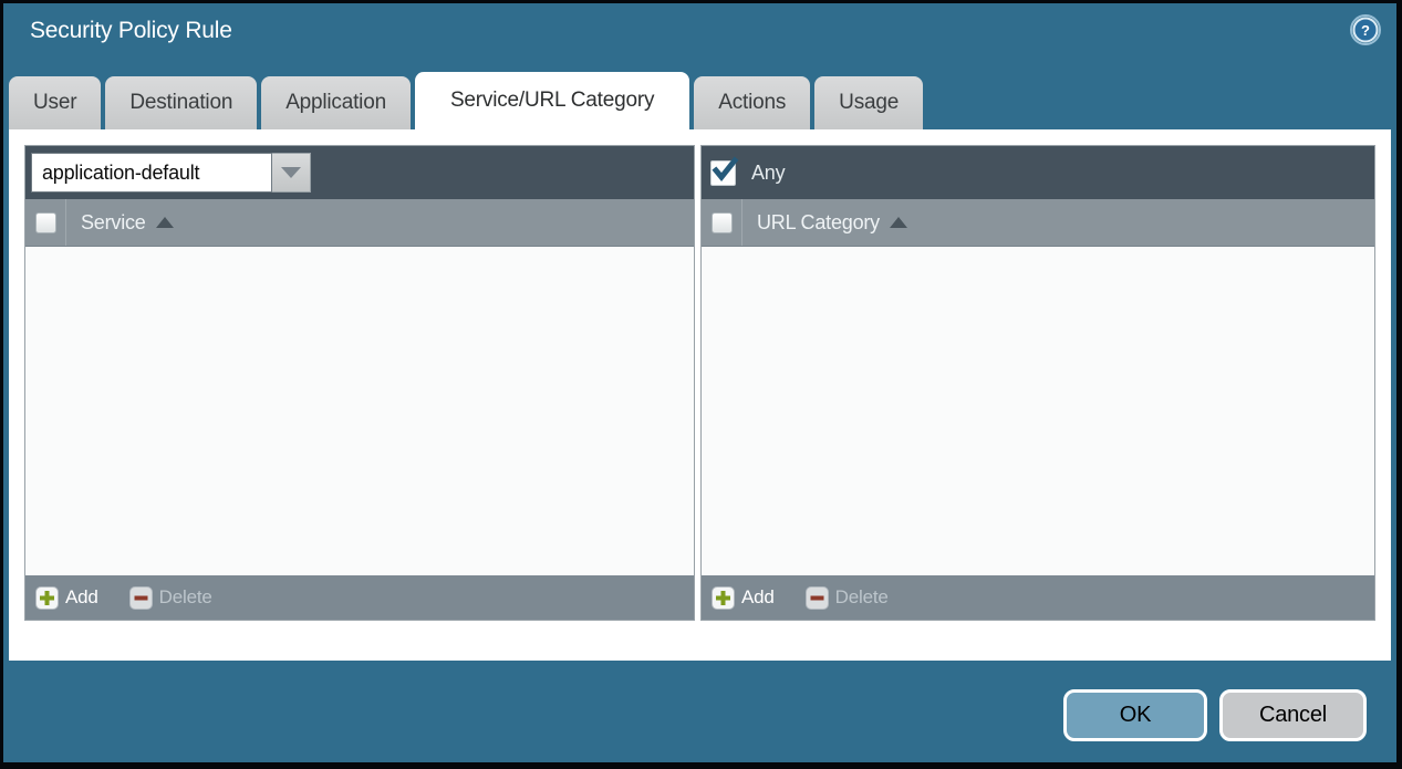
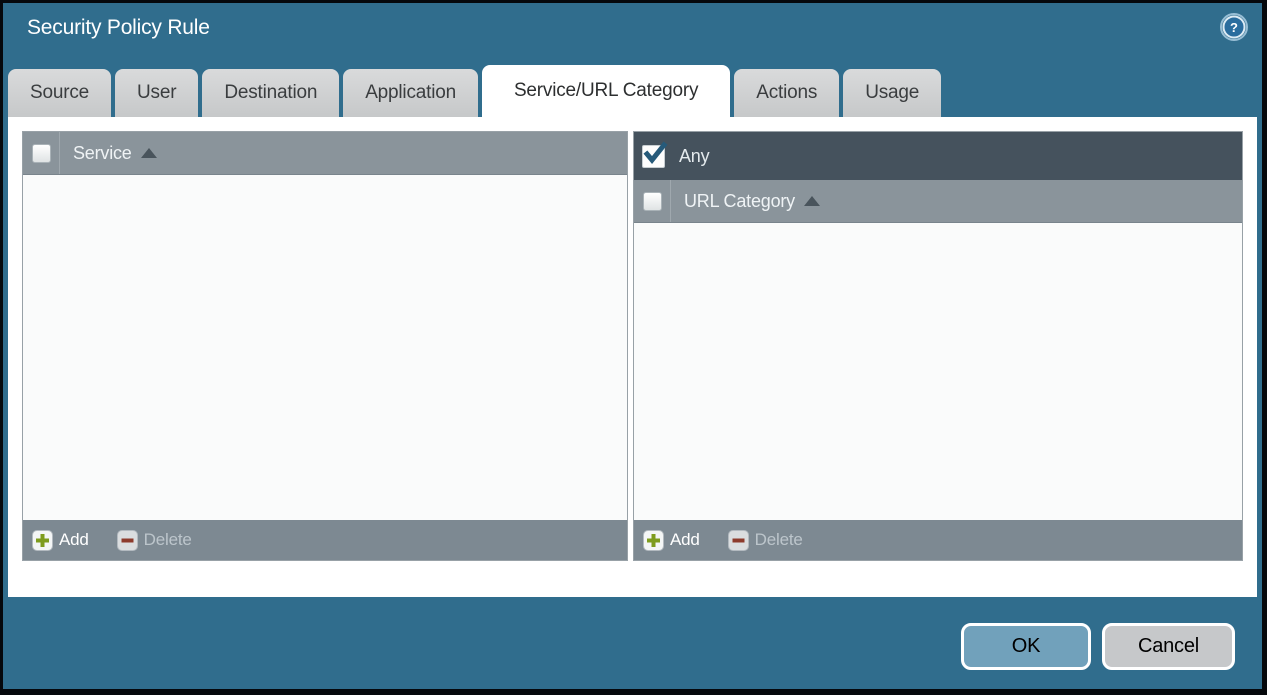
  Security Policy Rule
  ?
+ Source
  User
  Destination
  Application
  Service/URL Category
  Actions
  Usage
- application-default
  Service
  Add
  Delete
  Any
  URL Category
  Add
  Delete
  OK
  Cancel
